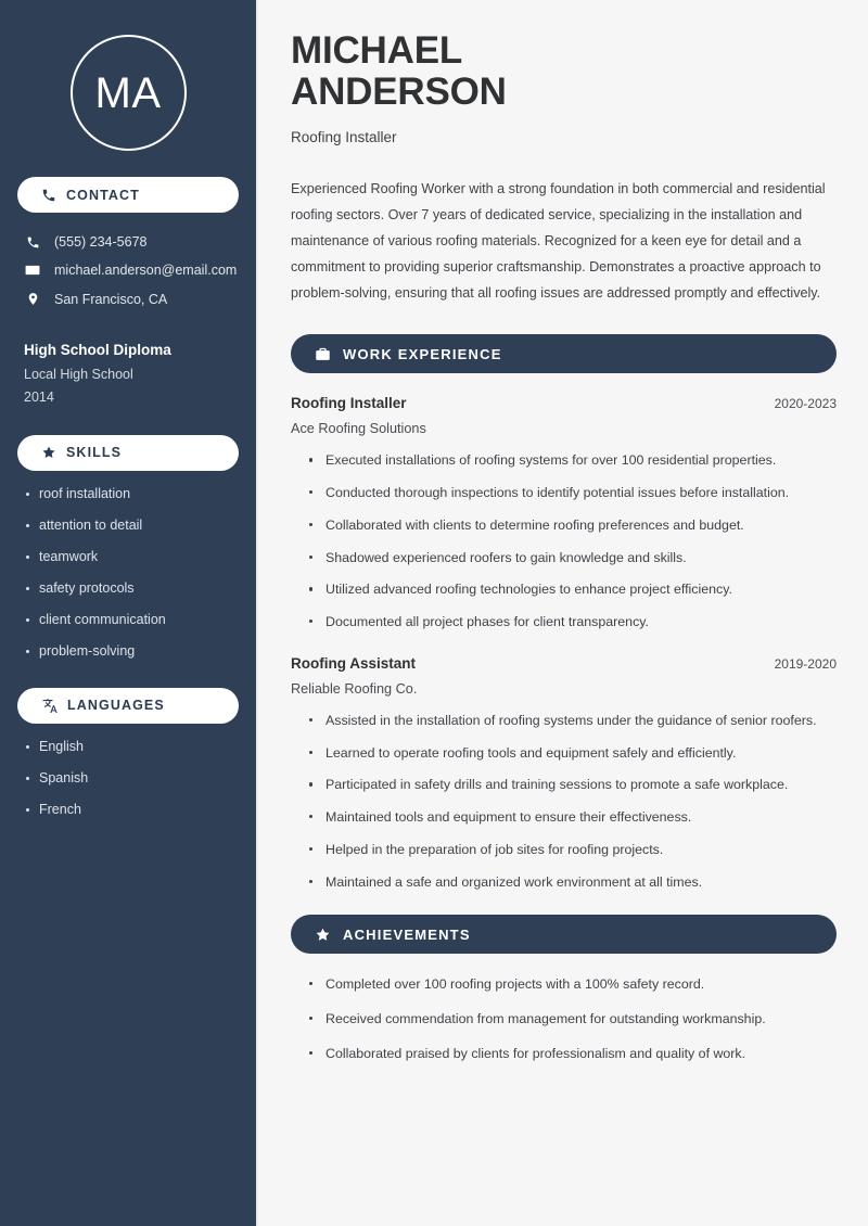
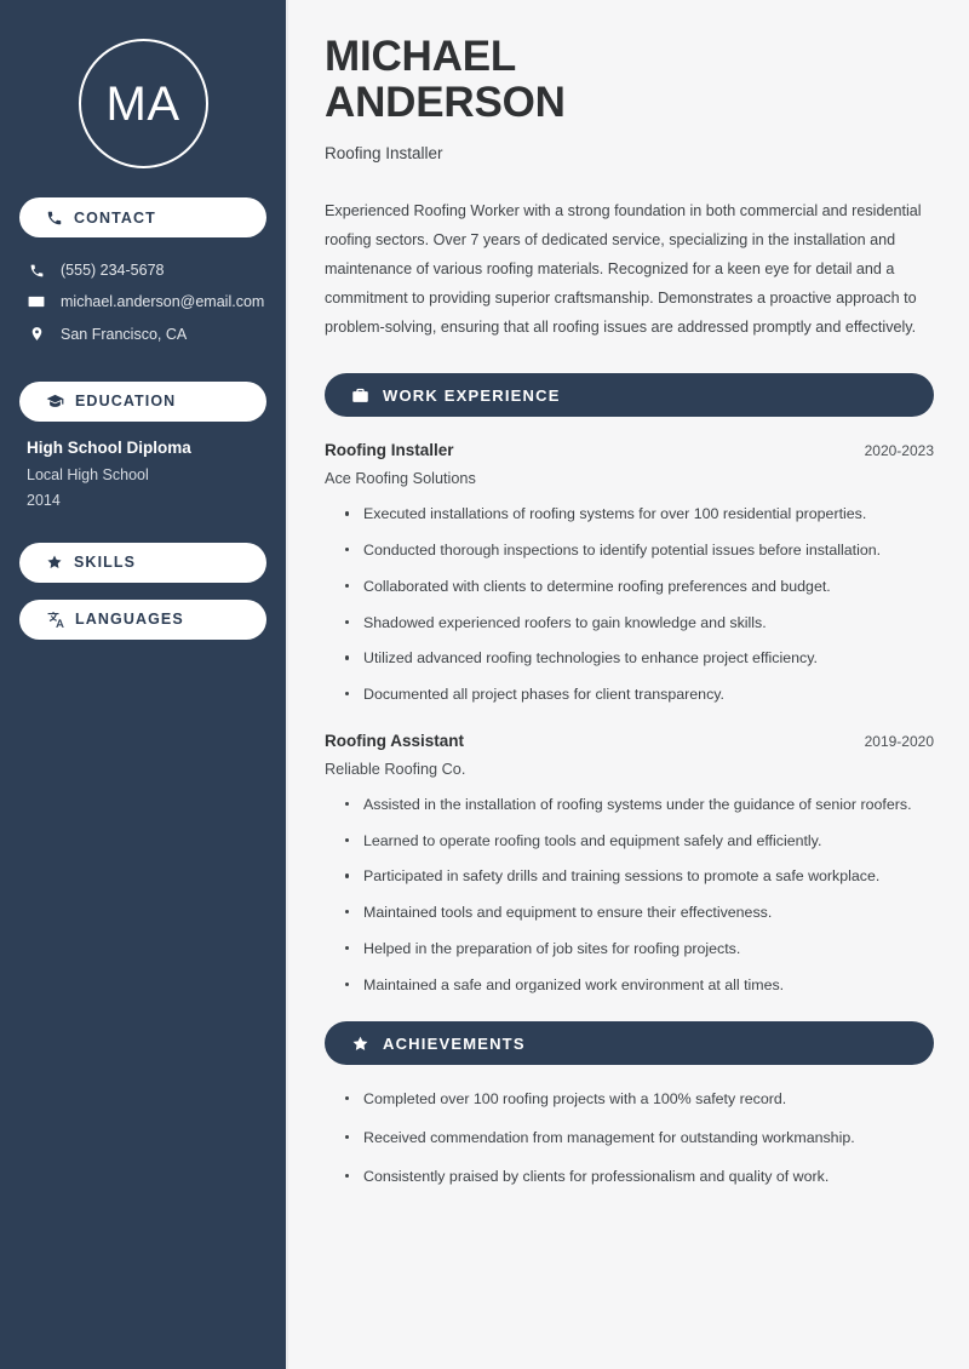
  MA
  CONTACT
  (555) 234-5678
  michael.anderson@email.com
  San Francisco, CA
+ EDUCATION
  High School Diploma
  Local High School
  2014
  SKILLS
- roof installation
- attention to detail
- teamwork
- safety protocols
- client communication
- problem-solving
  LANGUAGES
- English
- Spanish
- French
  MICHAEL
  ANDERSON
  Roofing Installer
  Experienced Roofing Worker with a strong foundation in both commercial and residential roofing sectors. Over 7 years of dedicated service, specializing in the installation and maintenance of various roofing materials. Recognized for a keen eye for detail and a commitment to providing superior craftsmanship. Demonstrates a proactive approach to problem-solving, ensuring that all roofing issues are addressed promptly and effectively.
  WORK EXPERIENCE
  Roofing Installer
  2020-2023
  Ace Roofing Solutions
  Executed installations of roofing systems for over 100 residential properties.
  Conducted thorough inspections to identify potential issues before installation.
  Collaborated with clients to determine roofing preferences and budget.
  Shadowed experienced roofers to gain knowledge and skills.
  Utilized advanced roofing technologies to enhance project efficiency.
  Documented all project phases for client transparency.
  Roofing Assistant
  2019-2020
  Reliable Roofing Co.
  Assisted in the installation of roofing systems under the guidance of senior roofers.
  Learned to operate roofing tools and equipment safely and efficiently.
  Participated in safety drills and training sessions to promote a safe workplace.
  Maintained tools and equipment to ensure their effectiveness.
  Helped in the preparation of job sites for roofing projects.
  Maintained a safe and organized work environment at all times.
  ACHIEVEMENTS
  Completed over 100 roofing projects with a 100% safety record.
  Received commendation from management for outstanding workmanship.
- Collaborated praised by clients for professionalism and quality of work.
+ Consistently praised by clients for professionalism and quality of work.
